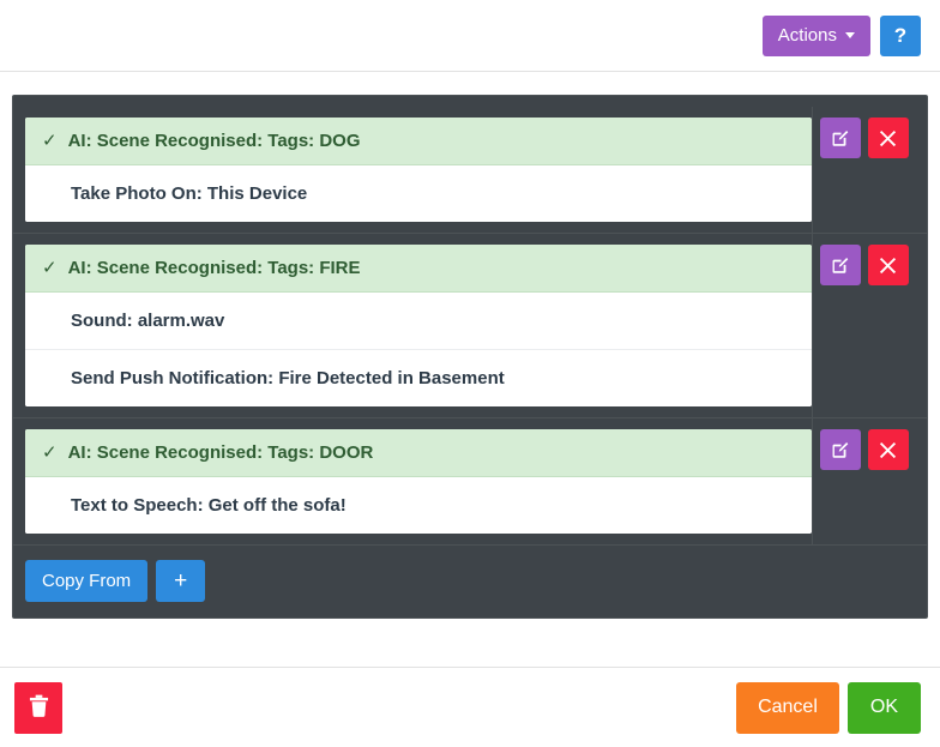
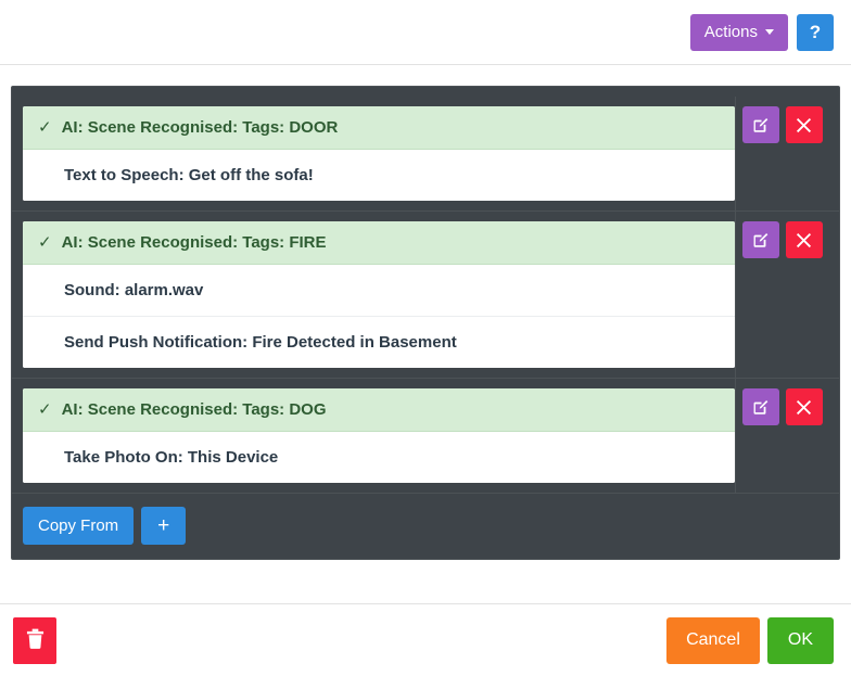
  Actions
  ?
  ✓
- AI: Scene Recognised: Tags: DOG
+ AI: Scene Recognised: Tags: DOOR
- Take Photo On: This Device
+ Text to Speech: Get off the sofa!
  ✓
  AI: Scene Recognised: Tags: FIRE
  Sound: alarm.wav
  Send Push Notification: Fire Detected in Basement
  ✓
- AI: Scene Recognised: Tags: DOOR
+ AI: Scene Recognised: Tags: DOG
- Text to Speech: Get off the sofa!
+ Take Photo On: This Device
  Copy From
  +
  Cancel
  OK
